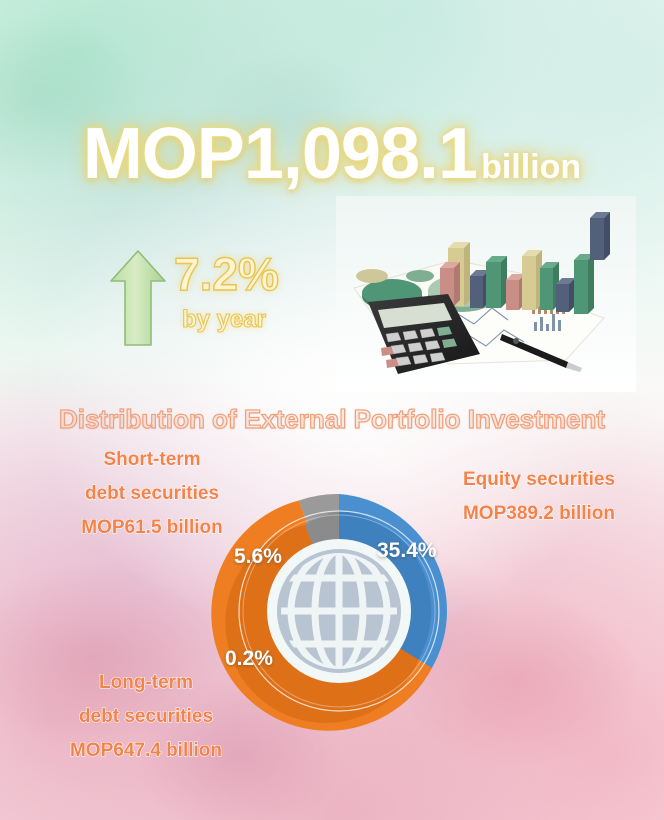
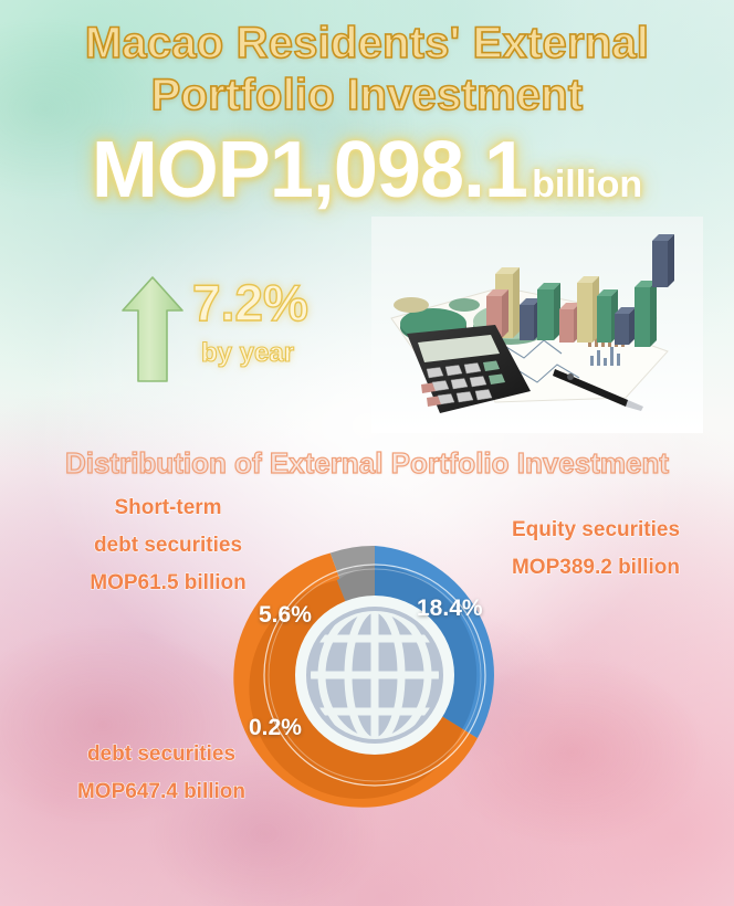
+ Macao Residents' External
+ Portfolio Investment
  MOP1,098.1billion
  7.2%
  by year
  Distribution of External Portfolio Investment
  Short-term
  debt securities
  MOP61.5 billion
  Equity securities
  MOP389.2 billion
- Long-term
  debt securities
  MOP647.4 billion
- 35.4%
+ 18.4%
  5.6%
  0.2%
